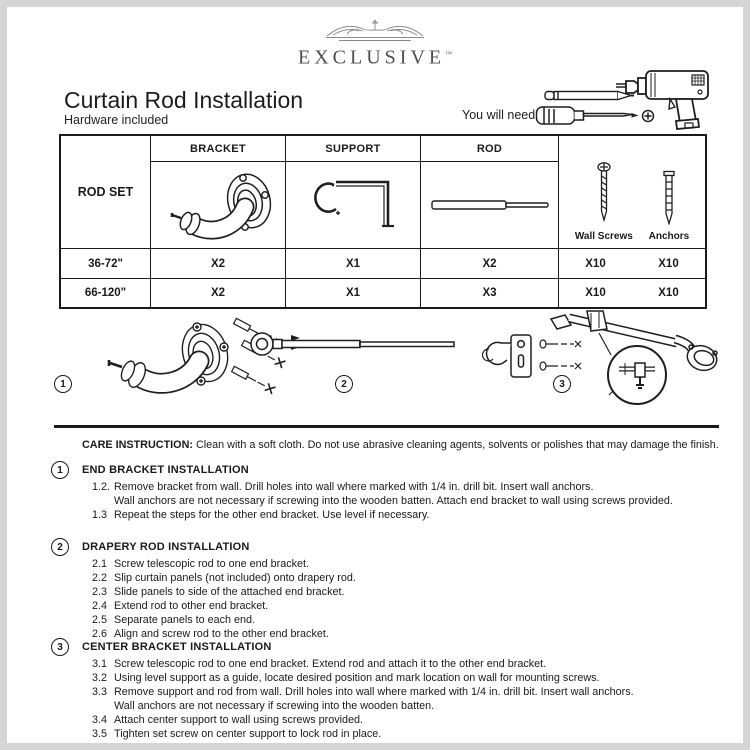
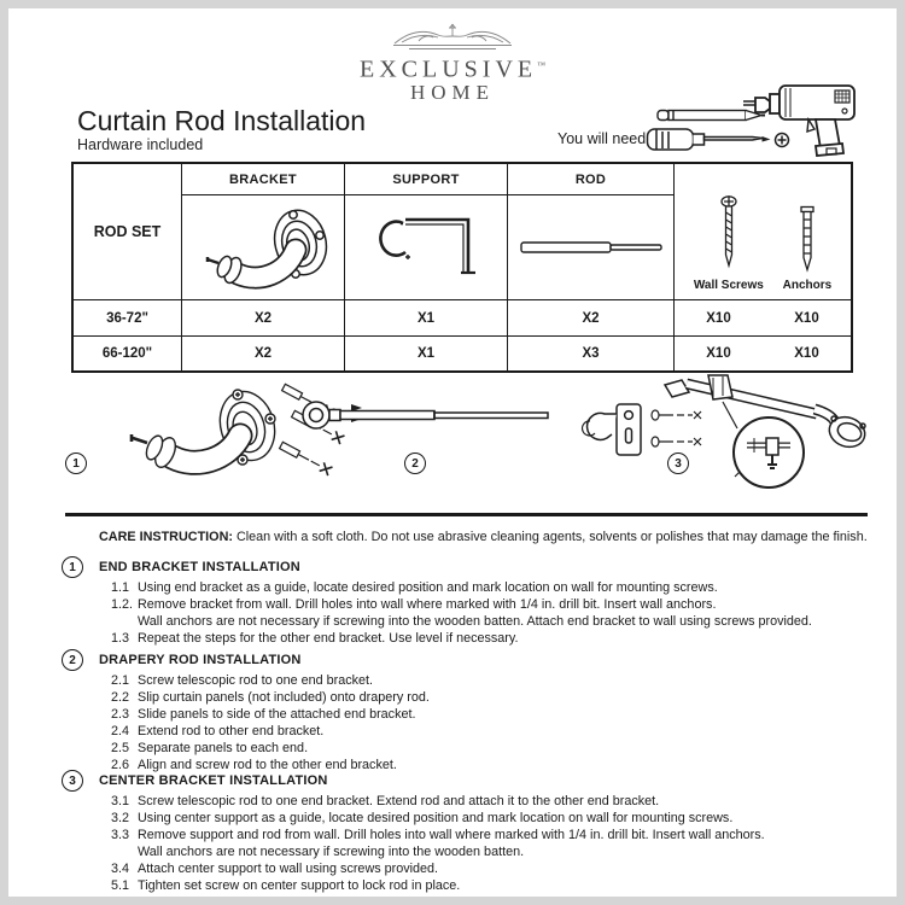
  EXCLUSIVE™
+ HOME
  Curtain Rod Installation
  Hardware included
  You will need
  ROD SET
  BRACKET
  SUPPORT
  ROD
  Wall Screws
  Anchors
  36-72"
  X2
  X1
  X2
  X10
  X10
  66-120"
  X2
  X1
  X3
  X10
  X10
  1
  2
  3
  CARE INSTRUCTION: Clean with a soft cloth. Do not use abrasive cleaning agents, solvents or polishes that may damage the finish.
  1
  END BRACKET INSTALLATION
+ 1.1
+ Using end bracket as a guide, locate desired position and mark location on wall for mounting screws.
  1.2.
  Remove bracket from wall. Drill holes into wall where marked with 1/4 in. drill bit. Insert wall anchors.
  Wall anchors are not necessary if screwing into the wooden batten. Attach end bracket to wall using screws provided.
  1.3
  Repeat the steps for the other end bracket. Use level if necessary.
  2
  DRAPERY ROD INSTALLATION
  2.1
  Screw telescopic rod to one end bracket.
  2.2
  Slip curtain panels (not included) onto drapery rod.
  2.3
  Slide panels to side of the attached end bracket.
  2.4
  Extend rod to other end bracket.
  2.5
  Separate panels to each end.
  2.6
  Align and screw rod to the other end bracket.
  3
  CENTER BRACKET INSTALLATION
  3.1
  Screw telescopic rod to one end bracket. Extend rod and attach it to the other end bracket.
  3.2
- Using level support as a guide, locate desired position and mark location on wall for mounting screws.
+ Using center support as a guide, locate desired position and mark location on wall for mounting screws.
  3.3
  Remove support and rod from wall. Drill holes into wall where marked with 1/4 in. drill bit. Insert wall anchors.
  Wall anchors are not necessary if screwing into the wooden batten.
  3.4
  Attach center support to wall using screws provided.
- 3.5
+ 5.1
  Tighten set screw on center support to lock rod in place.
